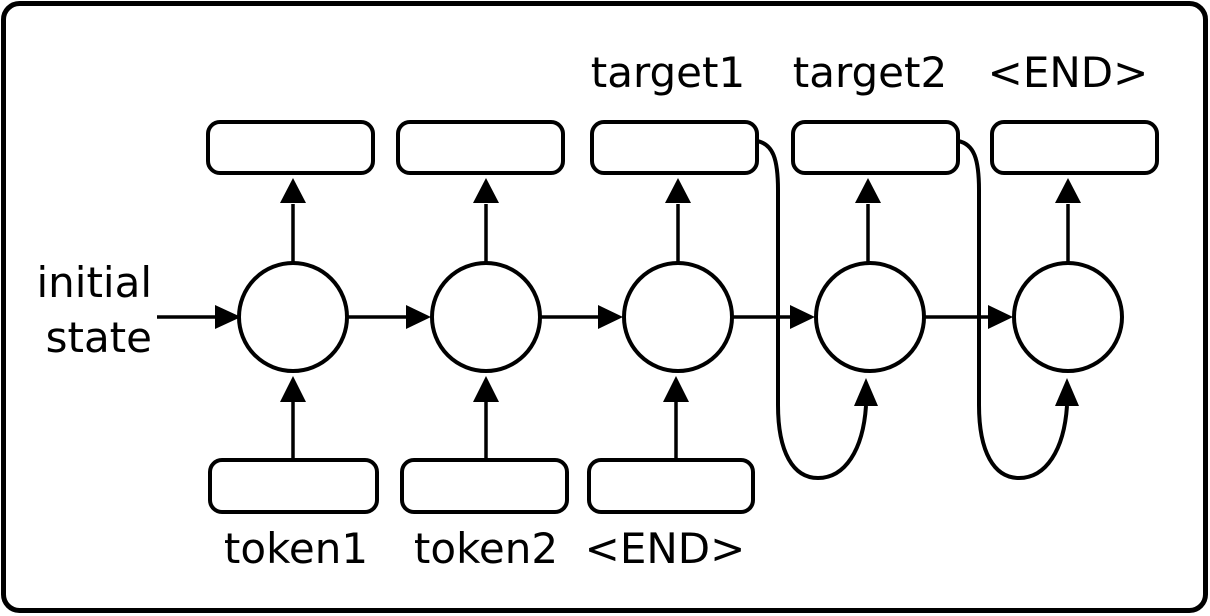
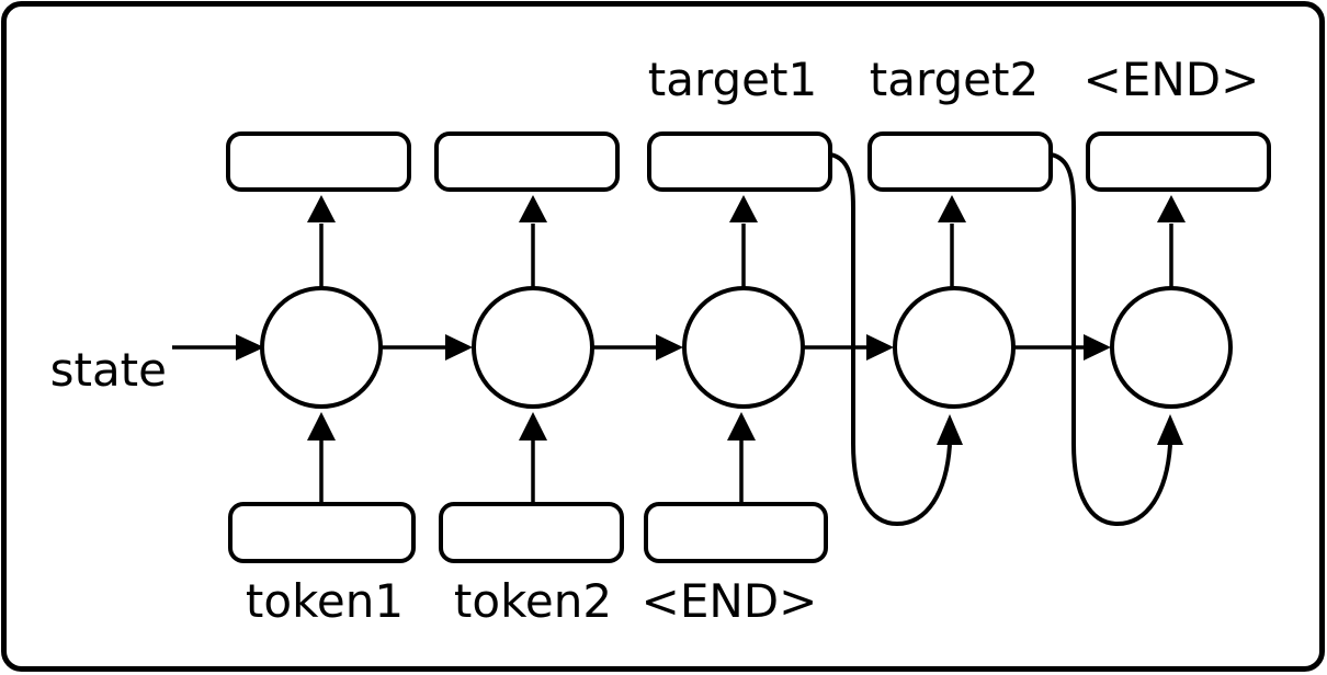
- initial
  state
  target1
  target2
  <END>
  token1
  token2
  <END>
